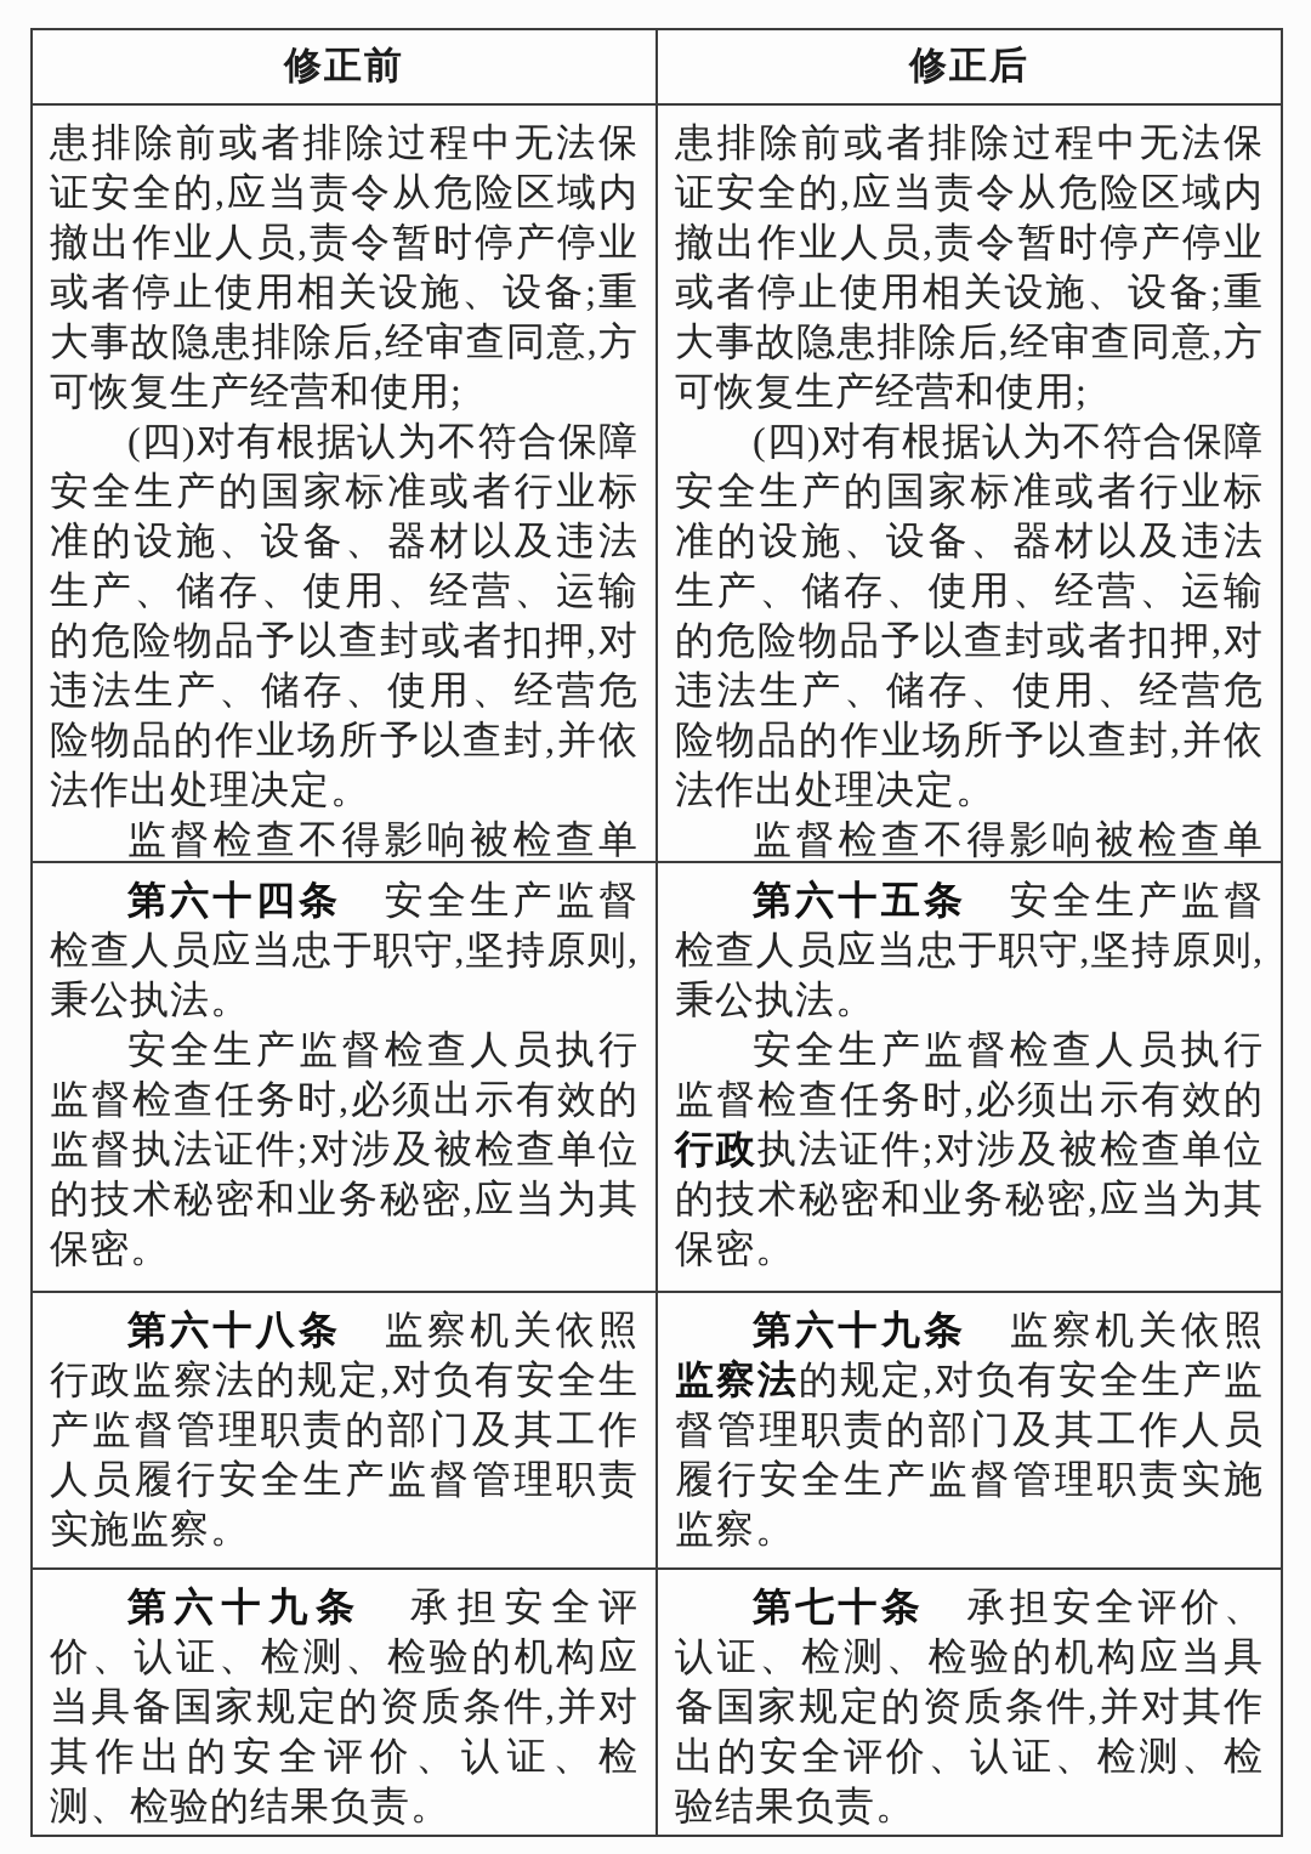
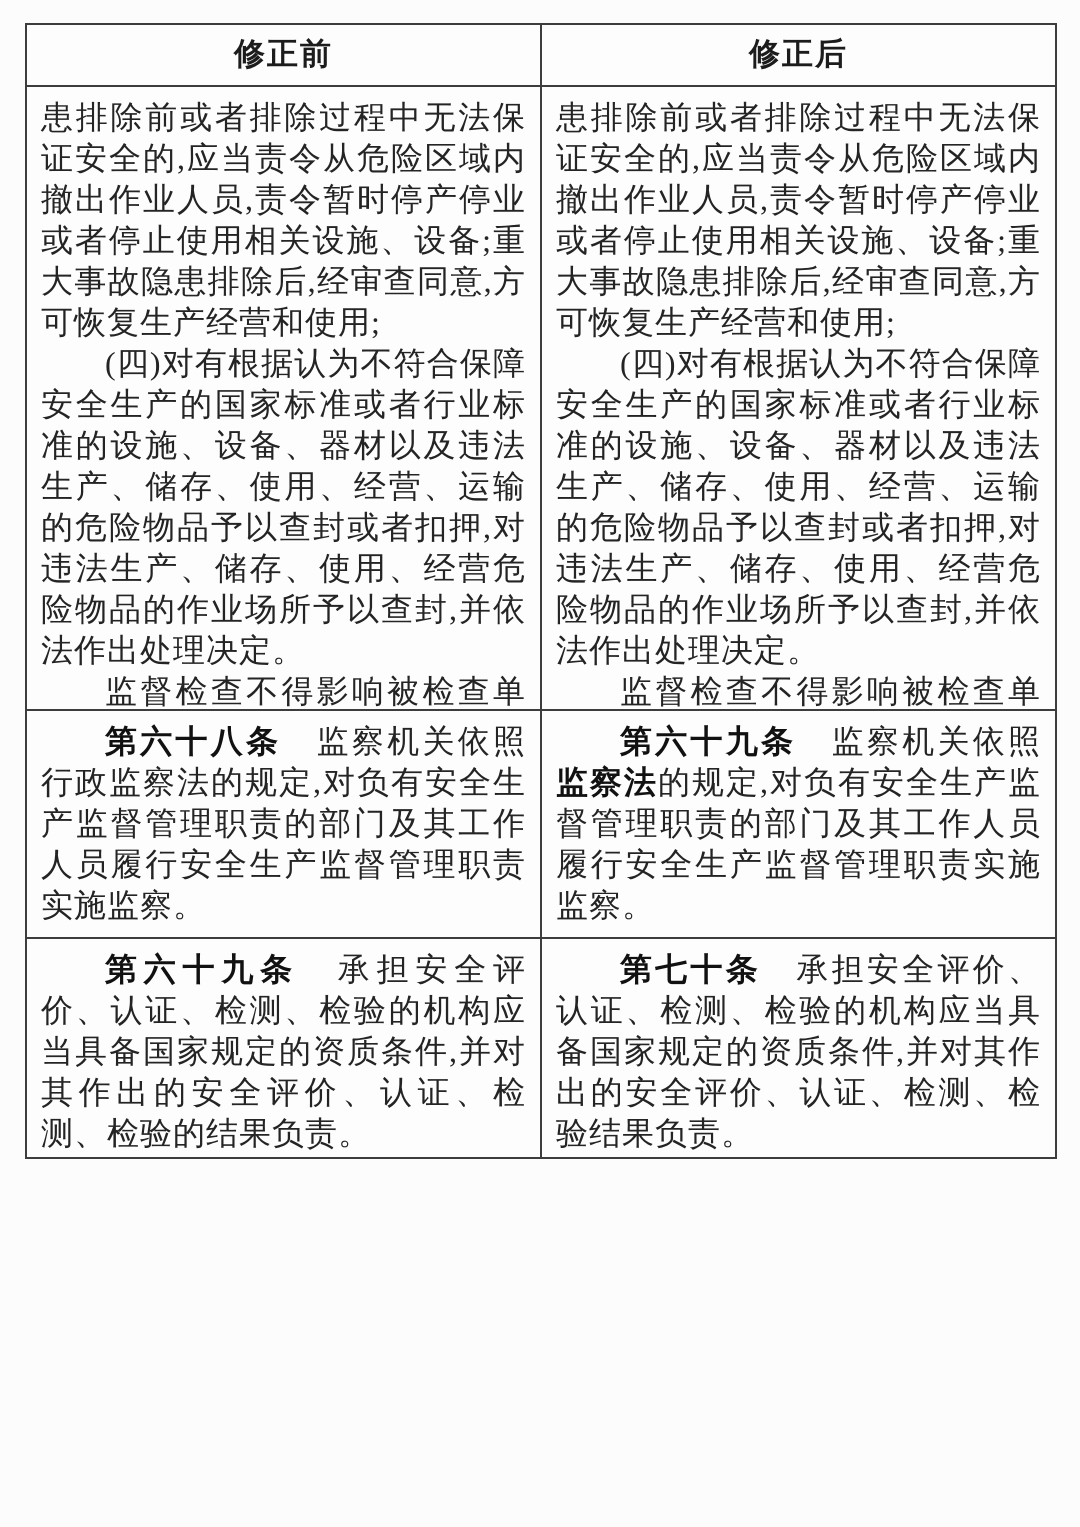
  修正前	修正后
  患排除前或者排除过程中无法保证安全的,应当责令从危险区域内撤出作业人员,责令暂时停产停业或者停止使用相关设施、设备;重大事故隐患排除后,经审查同意,方可恢复生产经营和使用;(四)对有根据认为不符合保障安全生产的国家标准或者行业标准的设施、设备、器材以及违法生产、储存、使用、经营、运输的危险物品予以查封或者扣押,对违法生产、储存、使用、经营危险物品的作业场所予以查封,并依法作出处理决定。监督检查不得影响被检查单	患排除前或者排除过程中无法保证安全的,应当责令从危险区域内撤出作业人员,责令暂时停产停业或者停止使用相关设施、设备;重大事故隐患排除后,经审查同意,方可恢复生产经营和使用;(四)对有根据认为不符合保障安全生产的国家标准或者行业标准的设施、设备、器材以及违法生产、储存、使用、经营、运输的危险物品予以查封或者扣押,对违法生产、储存、使用、经营危险物品的作业场所予以查封,并依法作出处理决定。监督检查不得影响被检查单
- 第六十四条 安全生产监督检查人员应当忠于职守,坚持原则,秉公执法。安全生产监督检查人员执行监督检查任务时,必须出示有效的监督执法证件;对涉及被检查单位的技术秘密和业务秘密,应当为其保密。	第六十五条 安全生产监督检查人员应当忠于职守,坚持原则,秉公执法。安全生产监督检查人员执行监督检查任务时,必须出示有效的行政执法证件;对涉及被检查单位的技术秘密和业务秘密,应当为其保密。
  第六十八条 监察机关依照行政监察法的规定,对负有安全生产监督管理职责的部门及其工作人员履行安全生产监督管理职责实施监察。	第六十九条 监察机关依照监察法的规定,对负有安全生产监督管理职责的部门及其工作人员履行安全生产监督管理职责实施监察。
  第六十九条 承担安全评价、认证、检测、检验的机构应当具备国家规定的资质条件,并对其作出的安全评价、认证、检测、检验的结果负责。	第七十条 承担安全评价、认证、检测、检验的机构应当具备国家规定的资质条件,并对其作出的安全评价、认证、检测、检验结果负责。
